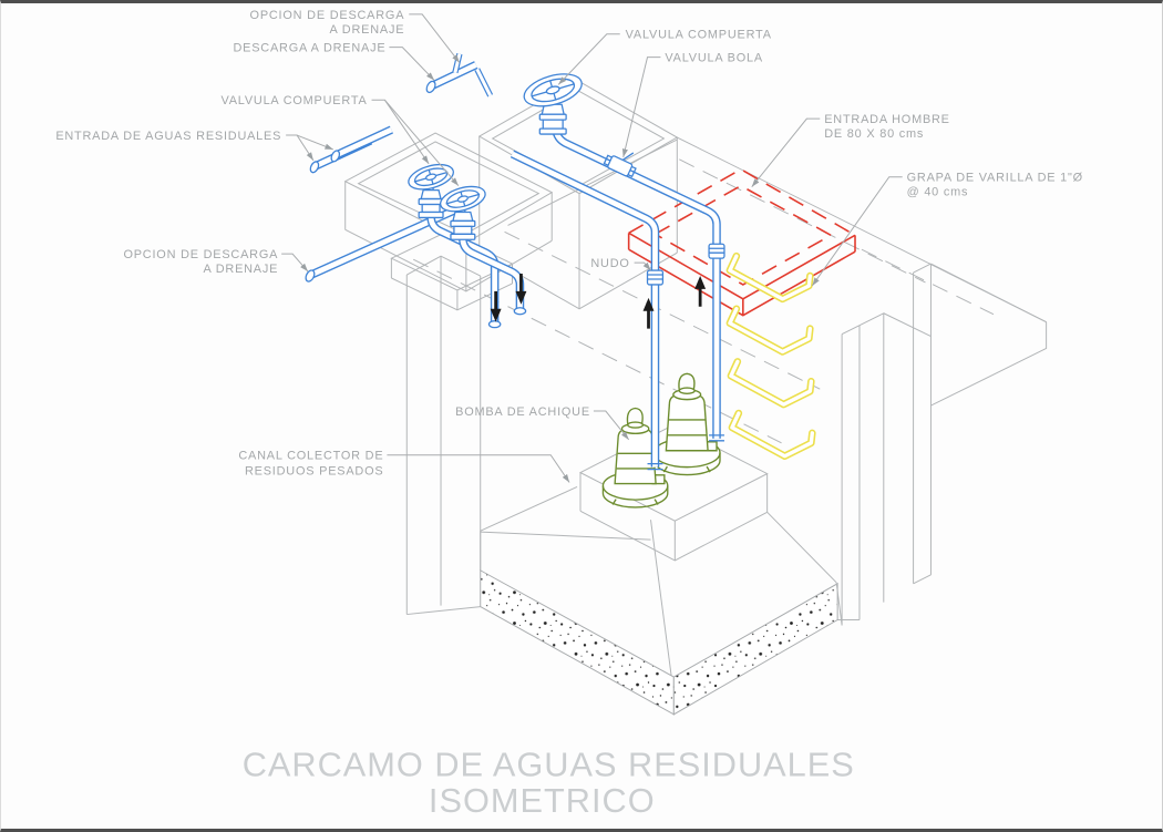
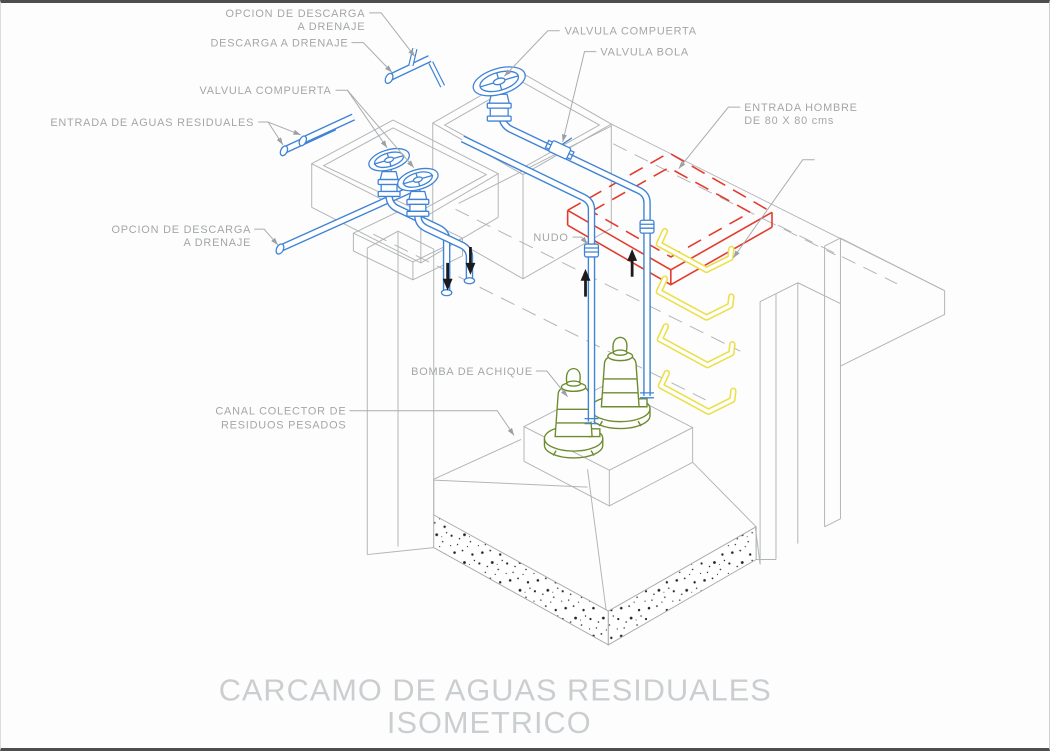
  OPCION DE DESCARGA
  A DRENAJE
  DESCARGA A DRENAJE
  VALVULA COMPUERTA
  VALVULA BOLA
  VALVULA COMPUERTA
  ENTRADA DE AGUAS RESIDUALES
  OPCION DE DESCARGA
  A DRENAJE
  ENTRADA HOMBRE
  DE 80 X 80 cms
- GRAPA DE VARILLA DE 1"Ø
- @ 40 cms
  NUDO
  BOMBA DE ACHIQUE
  CANAL COLECTOR DE
  RESIDUOS PESADOS
  CARCAMO DE AGUAS RESIDUALES
  ISOMETRICO
